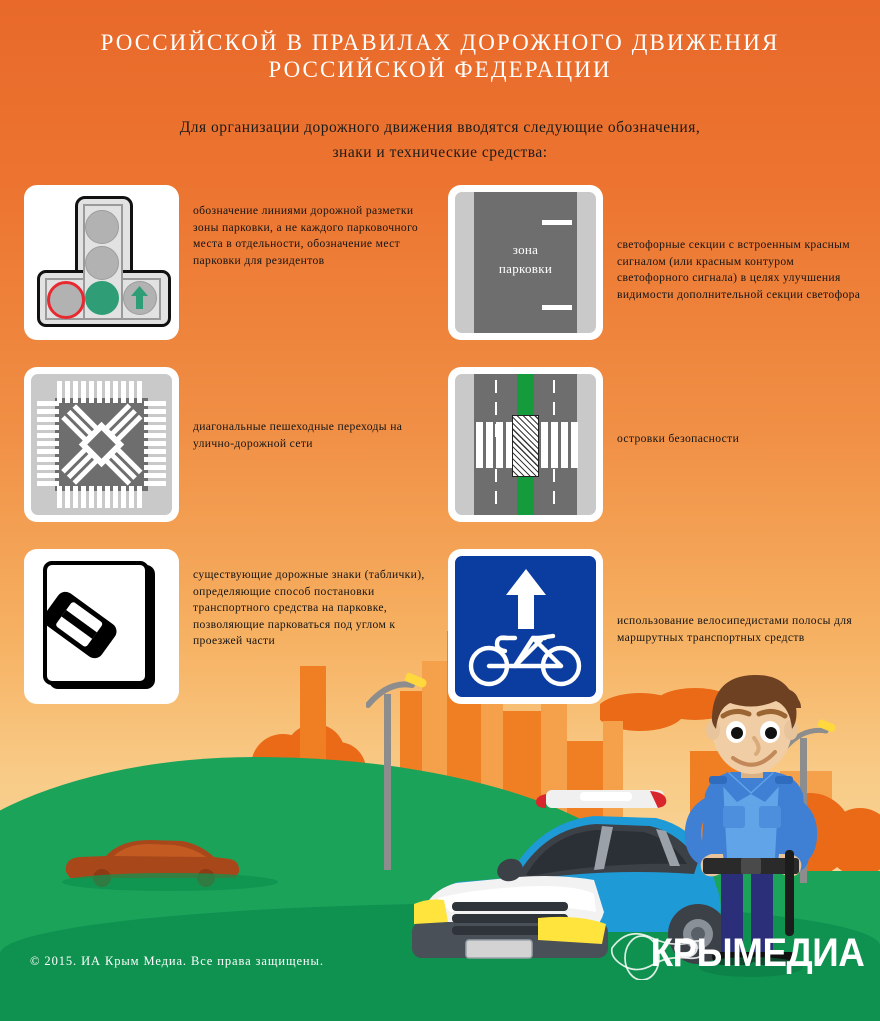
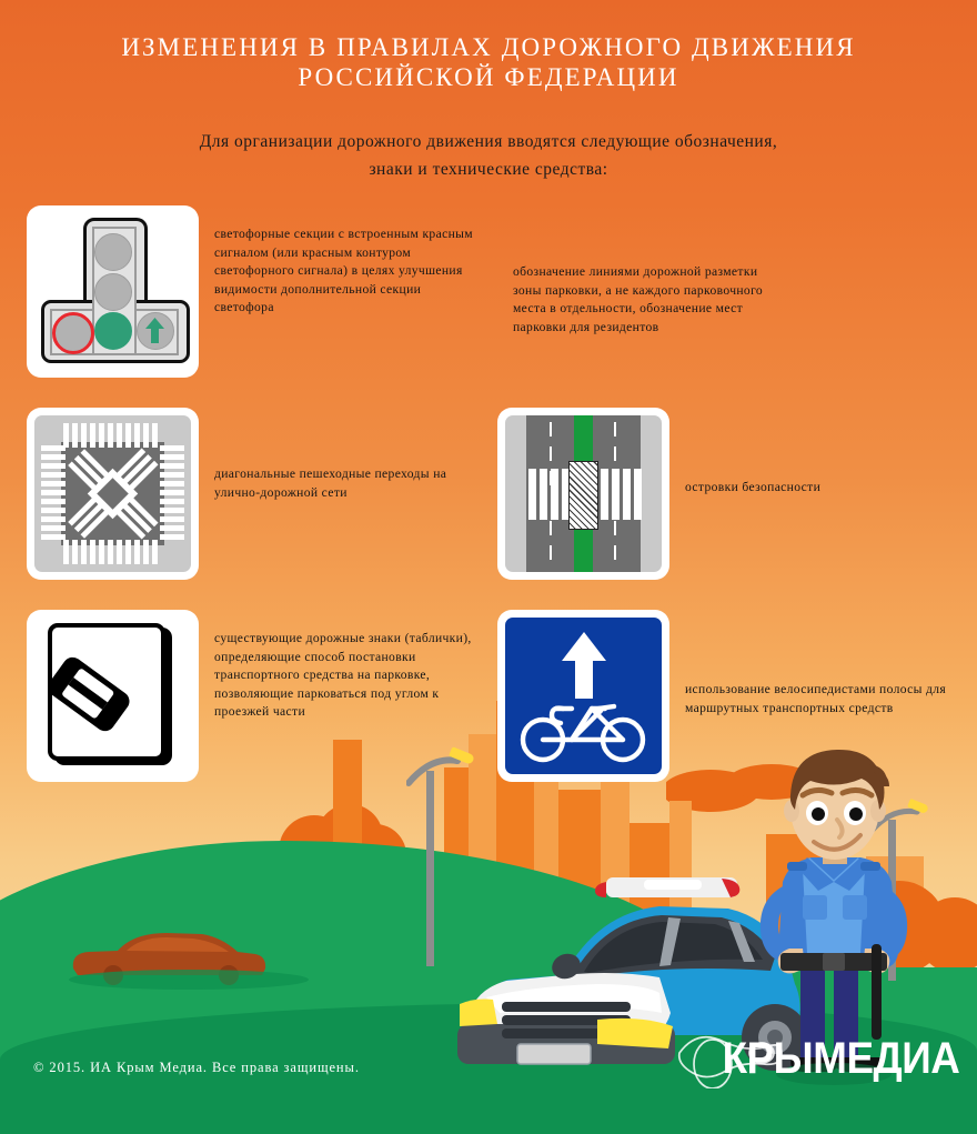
- РОССИЙСКОЙ В ПРАВИЛАХ ДОРОЖНОГО ДВИЖЕНИЯ
+ ИЗМЕНЕНИЯ В ПРАВИЛАХ ДОРОЖНОГО ДВИЖЕНИЯ
  РОССИЙСКОЙ ФЕДЕРАЦИИ
  Для организации дорожного движения вводятся следующие обозначения,
  знаки и технические средства:
- обозначение линиями дорожной разметки зоны парковки, а не каждого парковочного места в отдельности, обозначение мест парковки для резидентов
+ светофорные секции с встроенным красным сигналом (или красным контуром светофорного сигнала) в целях улучшения видимости дополнительной секции светофора
- зона
- парковки
- светофорные секции с встроенным красным сигналом (или красным контуром светофорного сигнала) в целях улучшения видимости дополнительной секции светофора
+ обозначение линиями дорожной разметки зоны парковки, а не каждого парковочного места в отдельности, обозначение мест парковки для резидентов
  диагональные пешеходные переходы на улично-дорожной сети
  островки безопасности
  существующие дорожные знаки (таблички), определяющие способ постановки транспортного средства на парковке, позволяющие парковаться под углом к проезжей части
  использование велосипедистами полосы для маршрутных транспортных средств
  © 2015. ИА Крым Медиа. Все права защищены.
  КРЫМЕДИА
